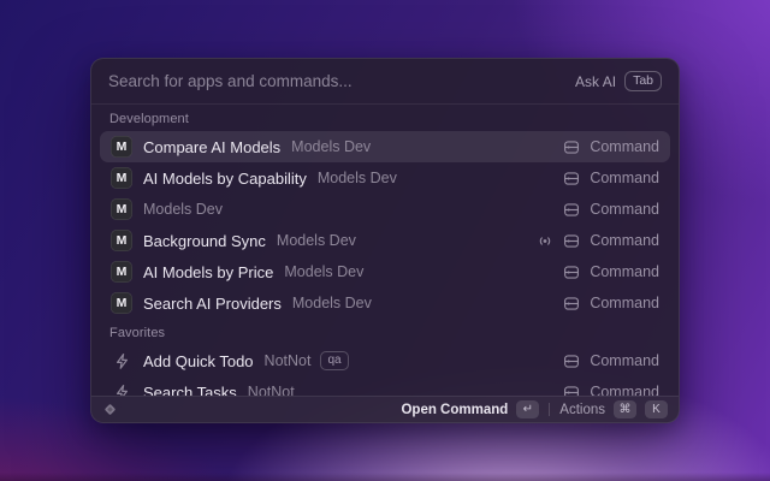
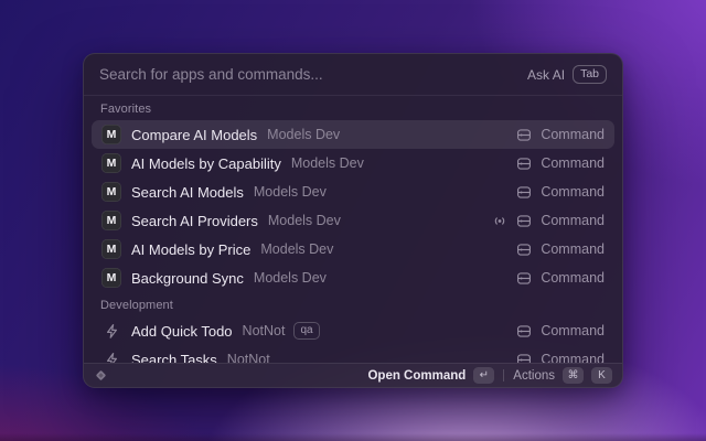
  Search for apps and commands...
  Ask AI
  Tab
- Development
+ Favorites
  M
  Compare AI Models
  Models Dev
  Command
  M
  AI Models by Capability
  Models Dev
  Command
  M
+ Search AI Models
  Models Dev
  Command
  M
- Background Sync
+ Search AI Providers
  Models Dev
  Command
  M
  AI Models by Price
  Models Dev
  Command
  M
- Search AI Providers
+ Background Sync
  Models Dev
  Command
- Favorites
+ Development
  Add Quick Todo
  NotNot
  qa
  Command
  Search Tasks
  NotNot
  Command
  Open Command
  ↵
  Actions
  ⌘
  K
